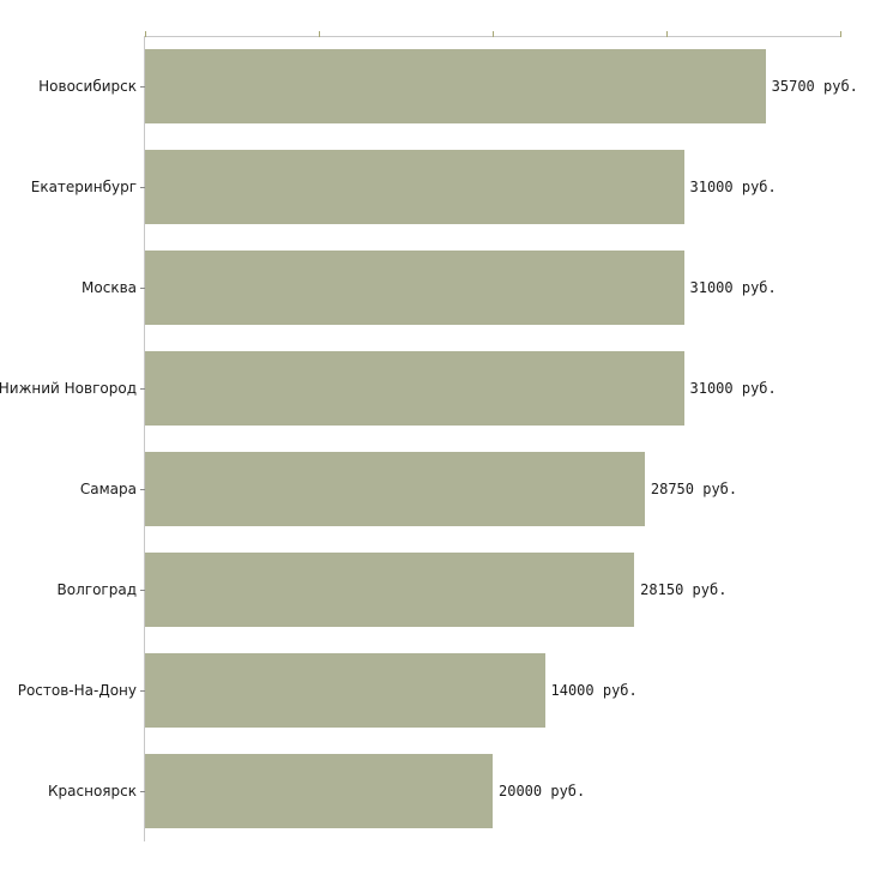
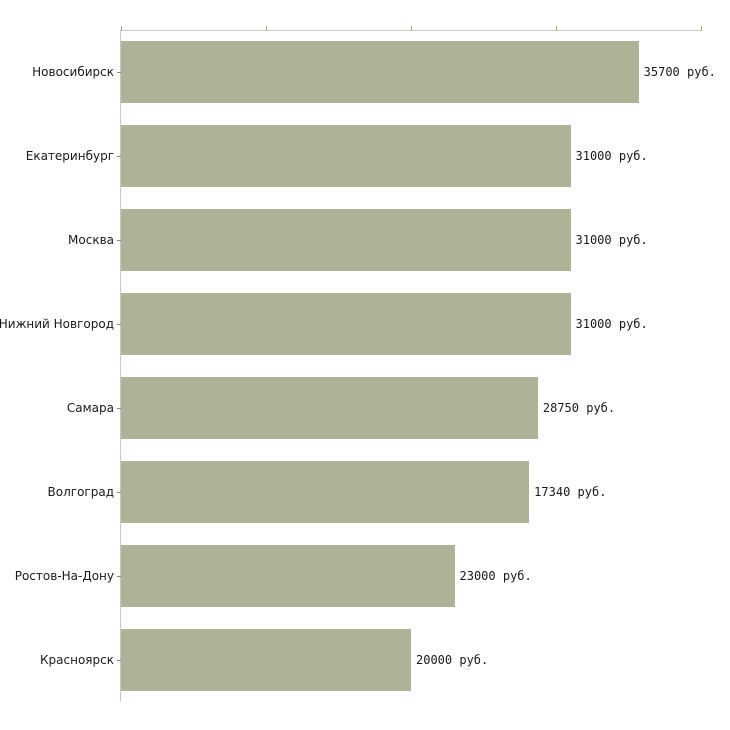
  Новосибирск
  Екатеринбург
  Москва
  Нижний Новгород
  Самара
  Волгоград
  Ростов-На-Дону
  Красноярск
  35700 руб.
  31000 руб.
  31000 руб.
  31000 руб.
  28750 руб.
- 28150 руб.
+ 17340 руб.
- 14000 руб.
+ 23000 руб.
  20000 руб.
